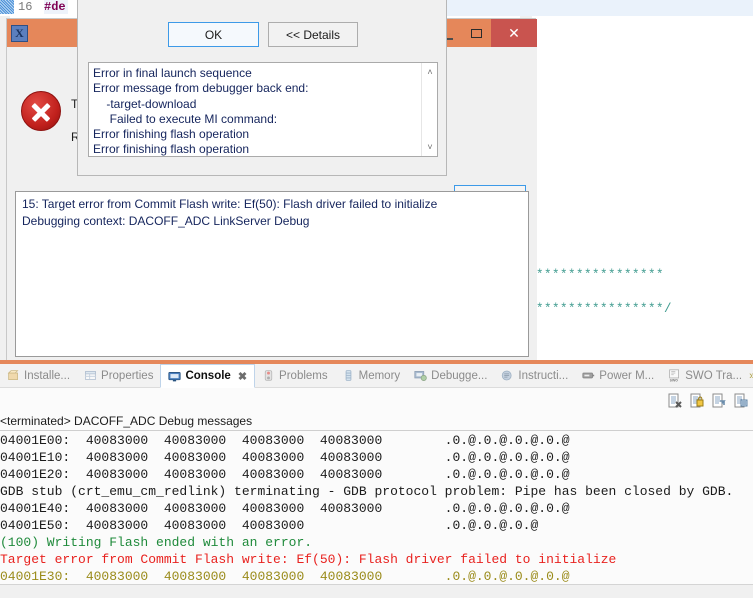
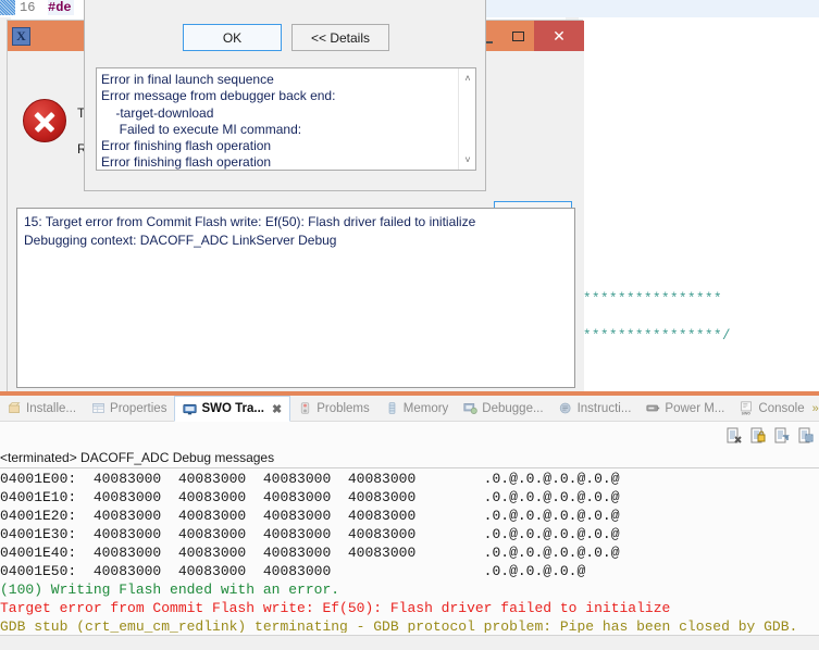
  16
  #de
  ****************
  ****************/
  X
  ✕
  15: Target error from Commit Flash write: Ef(50): Flash driver failed to initialize
  Debugging context: DACOFF_ADC LinkServer Debug
  OK
  << Details
  Error in final launch sequence
  Error message from debugger back end:
  -target-download
  Failed to execute MI command:
  Error finishing flash operation
  Error finishing flash operation
  ˄
  ˅
  Installe...
  Properties
- Console
+ SWO Tra...
  ✖
  Problems
  Memory
  Debugge...
  Instructi...
  Power M...
- SWO Tra...
+ Console
  »
  <terminated> DACOFF_ADC Debug messages
  04001E00: 40083000 40083000 40083000 40083000 .0.@.0.@.0.@.0.@
  04001E10: 40083000 40083000 40083000 40083000 .0.@.0.@.0.@.0.@
  04001E20: 40083000 40083000 40083000 40083000 .0.@.0.@.0.@.0.@
- GDB stub (crt_emu_cm_redlink) terminating - GDB protocol problem: Pipe has been closed by GDB.
+ 04001E30: 40083000 40083000 40083000 40083000 .0.@.0.@.0.@.0.@
  04001E40: 40083000 40083000 40083000 40083000 .0.@.0.@.0.@.0.@
  04001E50: 40083000 40083000 40083000 .0.@.0.@.0.@
  (100) Writing Flash ended with an error.
  Target error from Commit Flash write: Ef(50): Flash driver failed to initialize
- 04001E30: 40083000 40083000 40083000 40083000 .0.@.0.@.0.@.0.@
+ GDB stub (crt_emu_cm_redlink) terminating - GDB protocol problem: Pipe has been closed by GDB.
